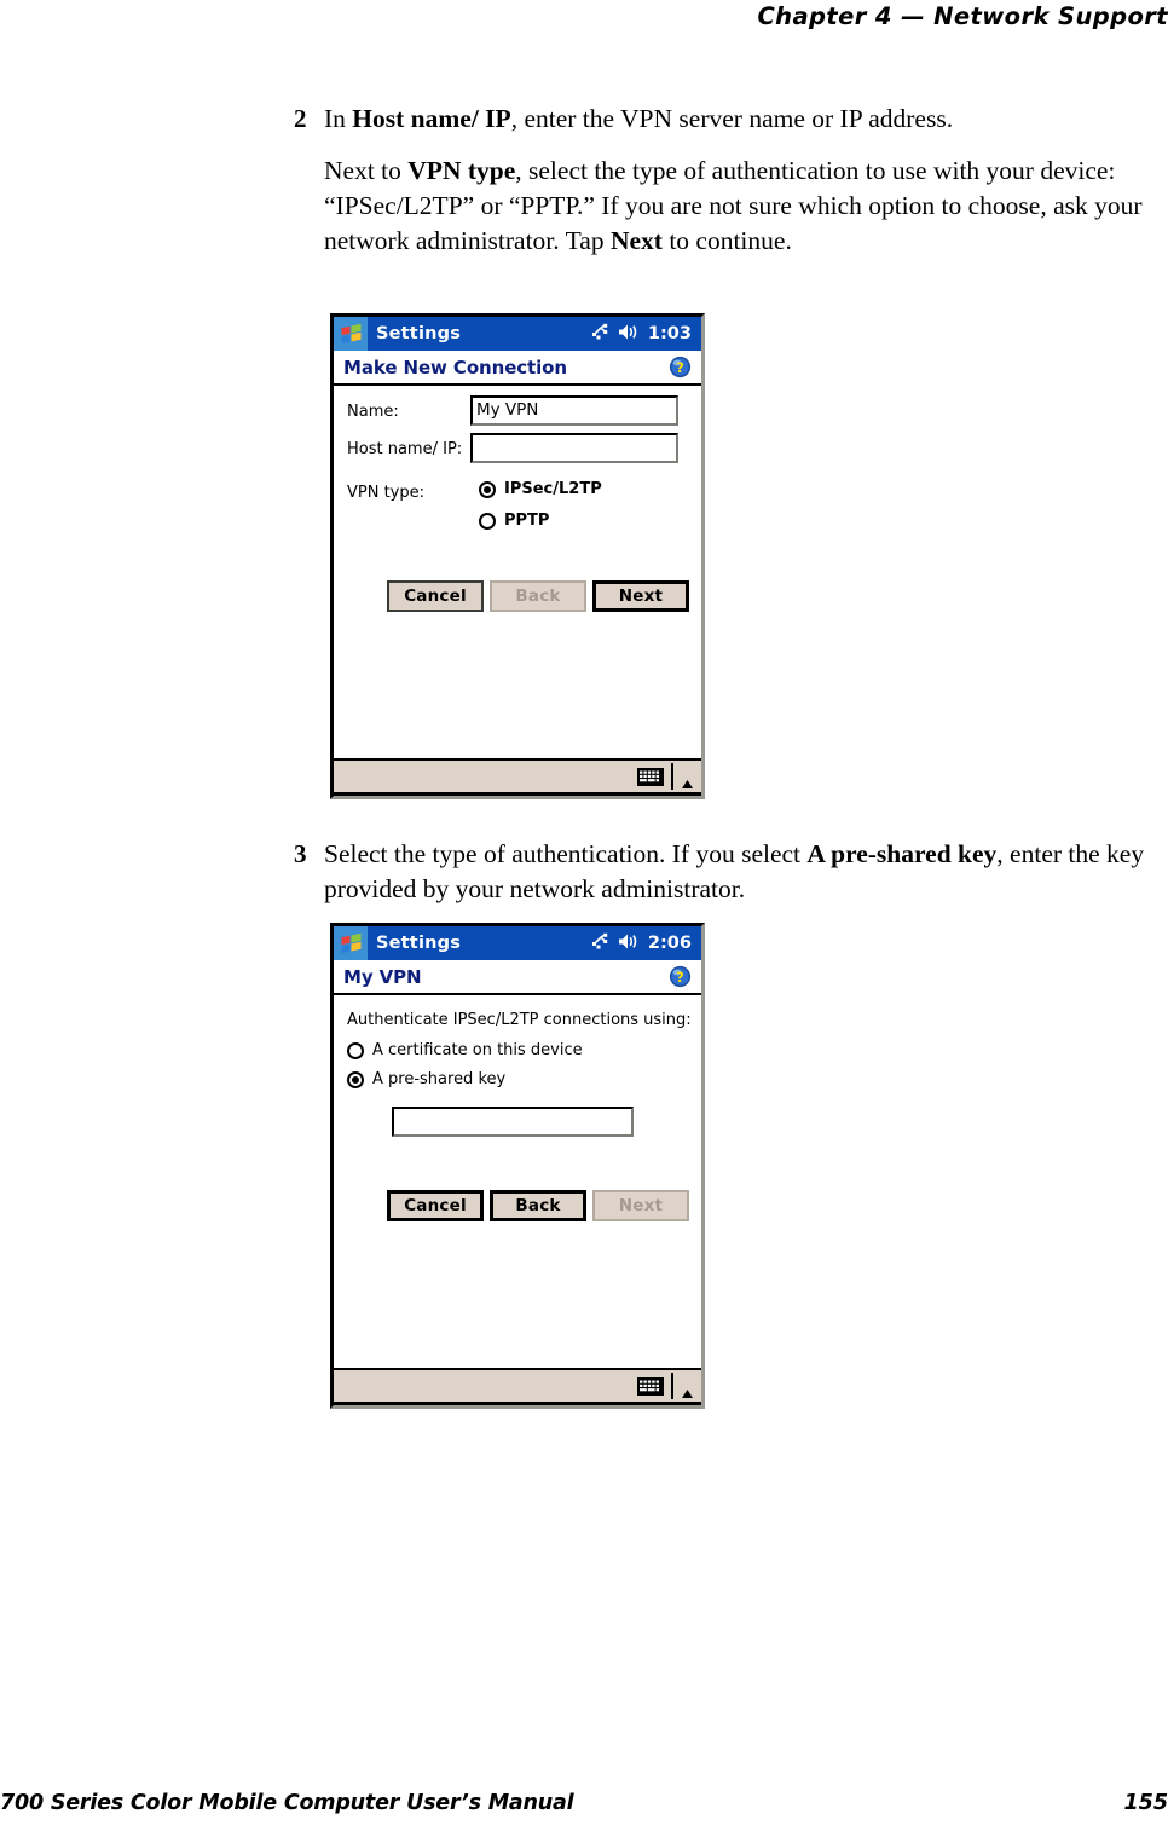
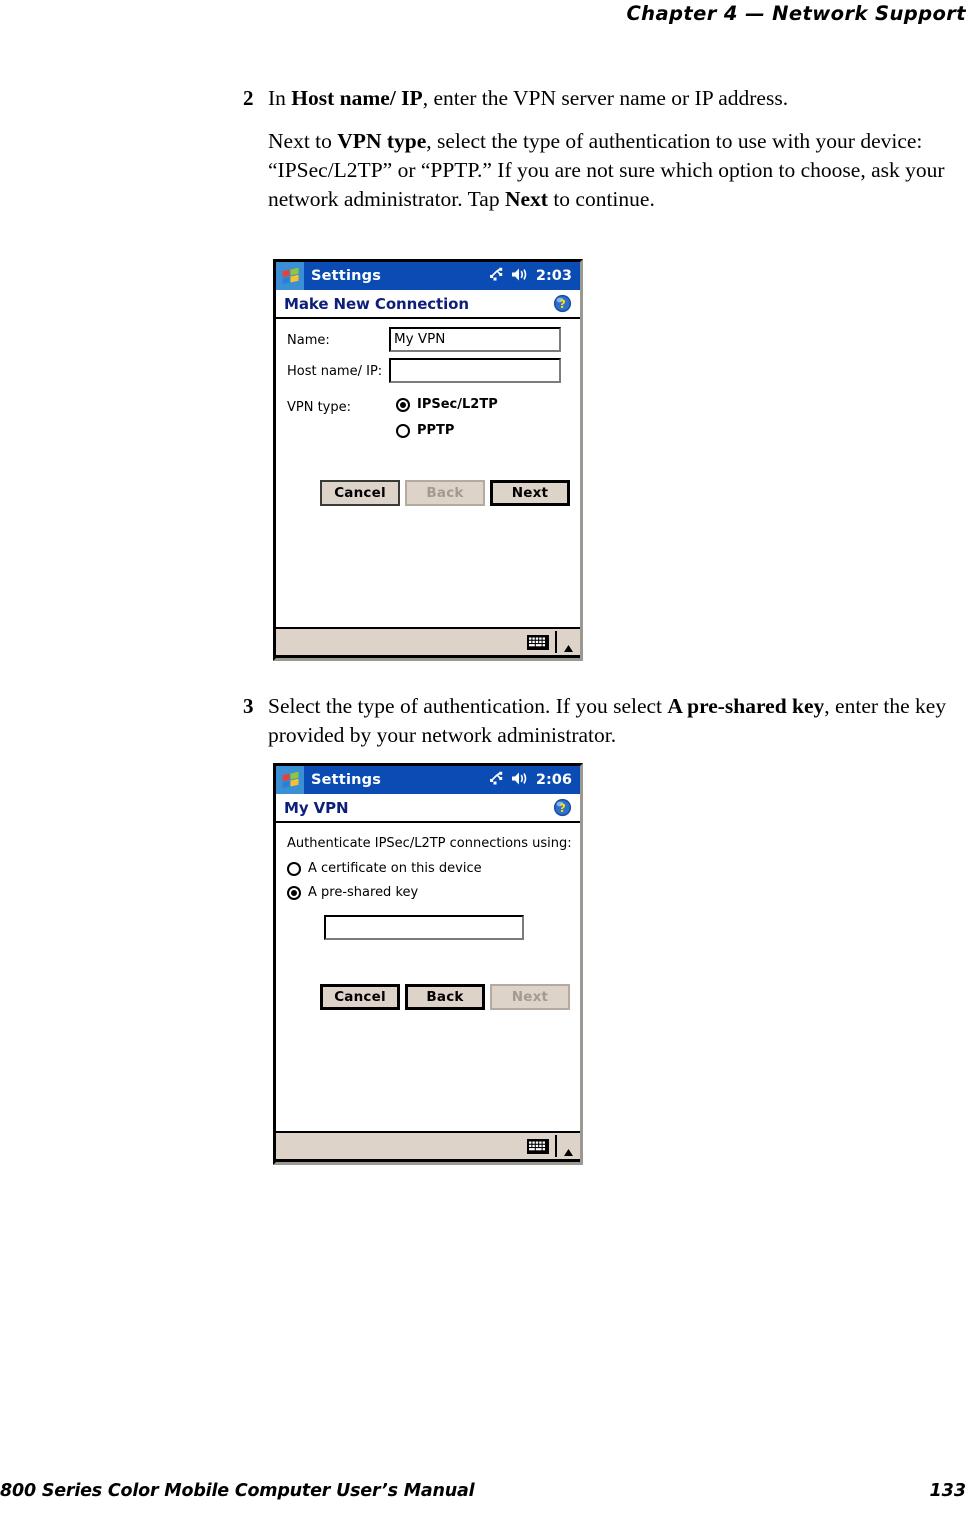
  Chapter 4 — Network Support
  2
  In Host name/ IP, enter the VPN server name or IP address.
  Next to VPN type, select the type of authentication to use with your device: “IPSec/L2TP” or “PPTP.” If you are not sure which option to choose, ask your network administrator. Tap Next to continue.
  Settings
- 1:03
+ 2:03
  Make New Connection
  ?
  Name:
  My VPN
  Host name/ IP:
  VPN type:
  IPSec/L2TP
  PPTP
  Cancel
  Back
  Next
  3
  Select the type of authentication. If you select A pre-shared key, enter the key provided by your network administrator.
  Settings
  2:06
  My VPN
  ?
  Authenticate IPSec/L2TP connections using:
  A certificate on this device
  A pre-shared key
  Cancel
  Back
  Next
- 700 Series Color Mobile Computer User’s Manual
+ 800 Series Color Mobile Computer User’s Manual
- 155
+ 133
